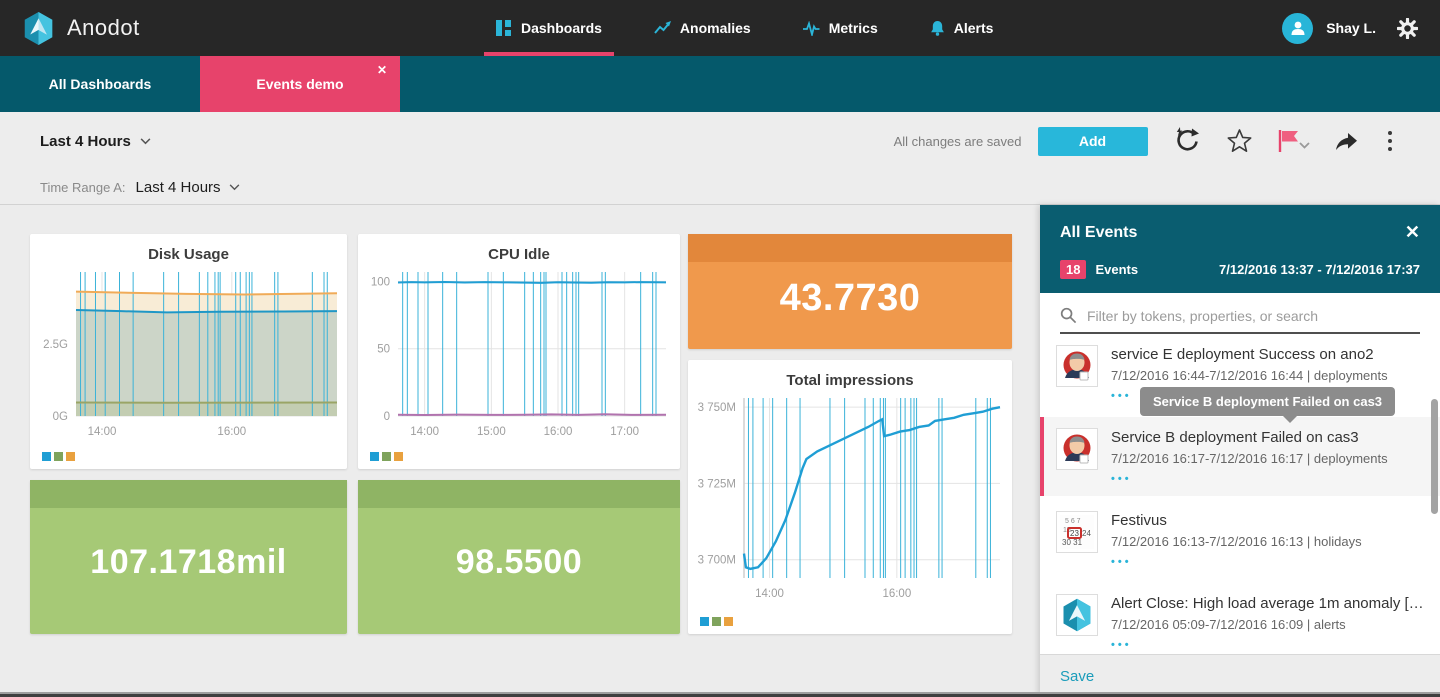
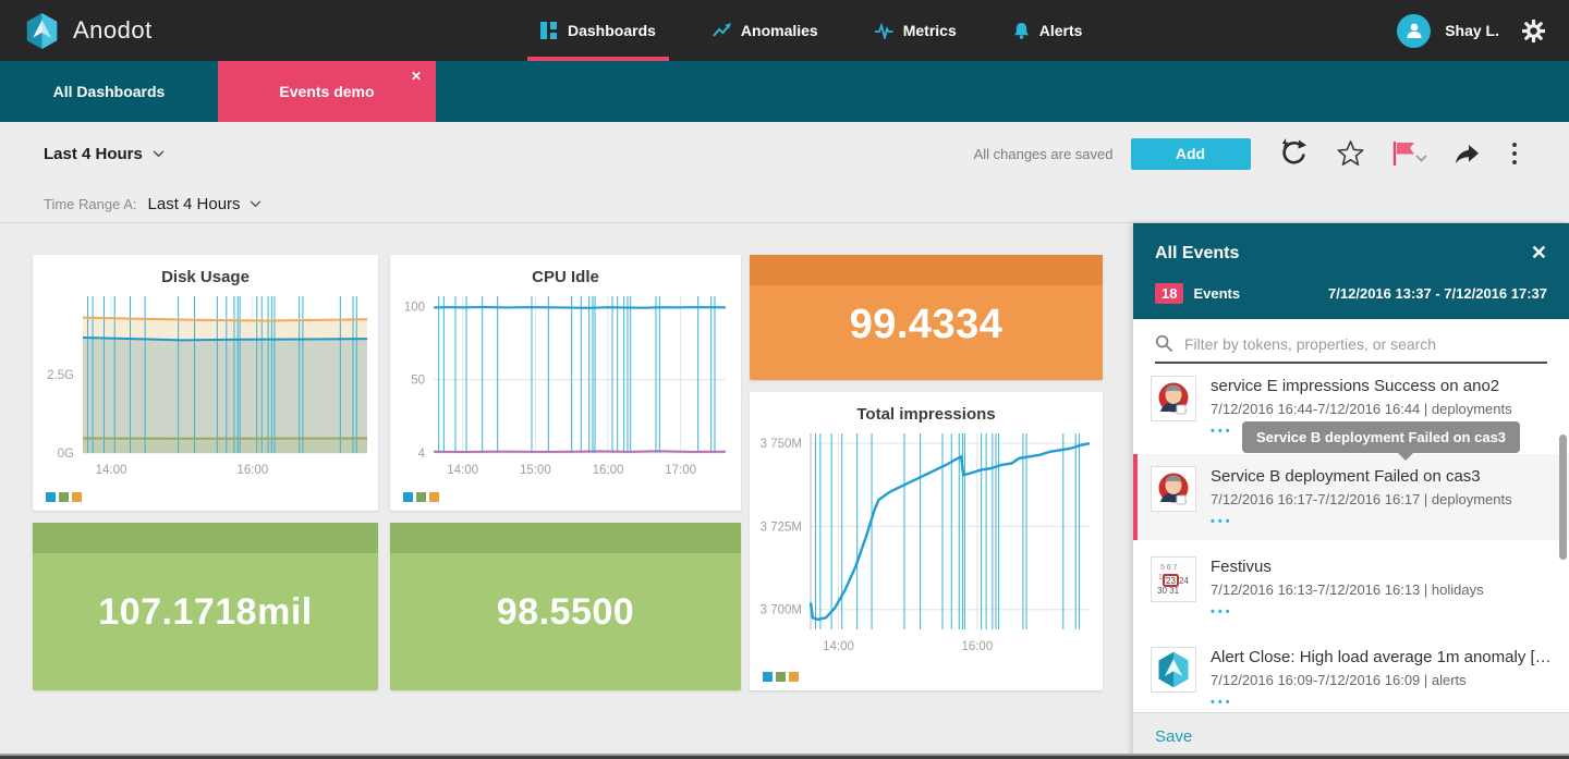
  Anodot
  Dashboards
  Anomalies
  Metrics
  Alerts
  Shay L.
  All Dashboards
  Events demo
  ✕
  Last 4 Hours
  All changes are saved
  Add
  Time Range A:
  Last 4 Hours
  Disk Usage
  2.5G
  0G
  14:00
  16:00
  107.1718mil
  CPU Idle
  100
  50
- 0
+ 4
  14:00
  15:00
  16:00
  17:00
  98.5500
- 43.7730
+ 99.4334
  Total impressions
  3 750M
  3 725M
  3 700M
  14:00
  16:00
  All Events
  ✕
  18
  Events
  7/12/2016 13:37 - 7/12/2016 17:37
  Filter by tokens, properties, or search
- service E deployment Success on ano2
+ service E impressions Success on ano2
  7/12/2016 16:44-7/12/2016 16:44 | deployments
  •••
  Service B deployment Failed on cas3
  7/12/2016 16:17-7/12/2016 16:17 | deployments
  •••
  24
  30 31
  23
  Festivus
  7/12/2016 16:13-7/12/2016 16:13 | holidays
  •••
  Alert Close: High load average 1m anomaly [sy
- 7/12/2016 05:09-7/12/2016 16:09 | alerts
+ 7/12/2016 16:09-7/12/2016 16:09 | alerts
  •••
  Service B deployment Failed on cas3
  Save
